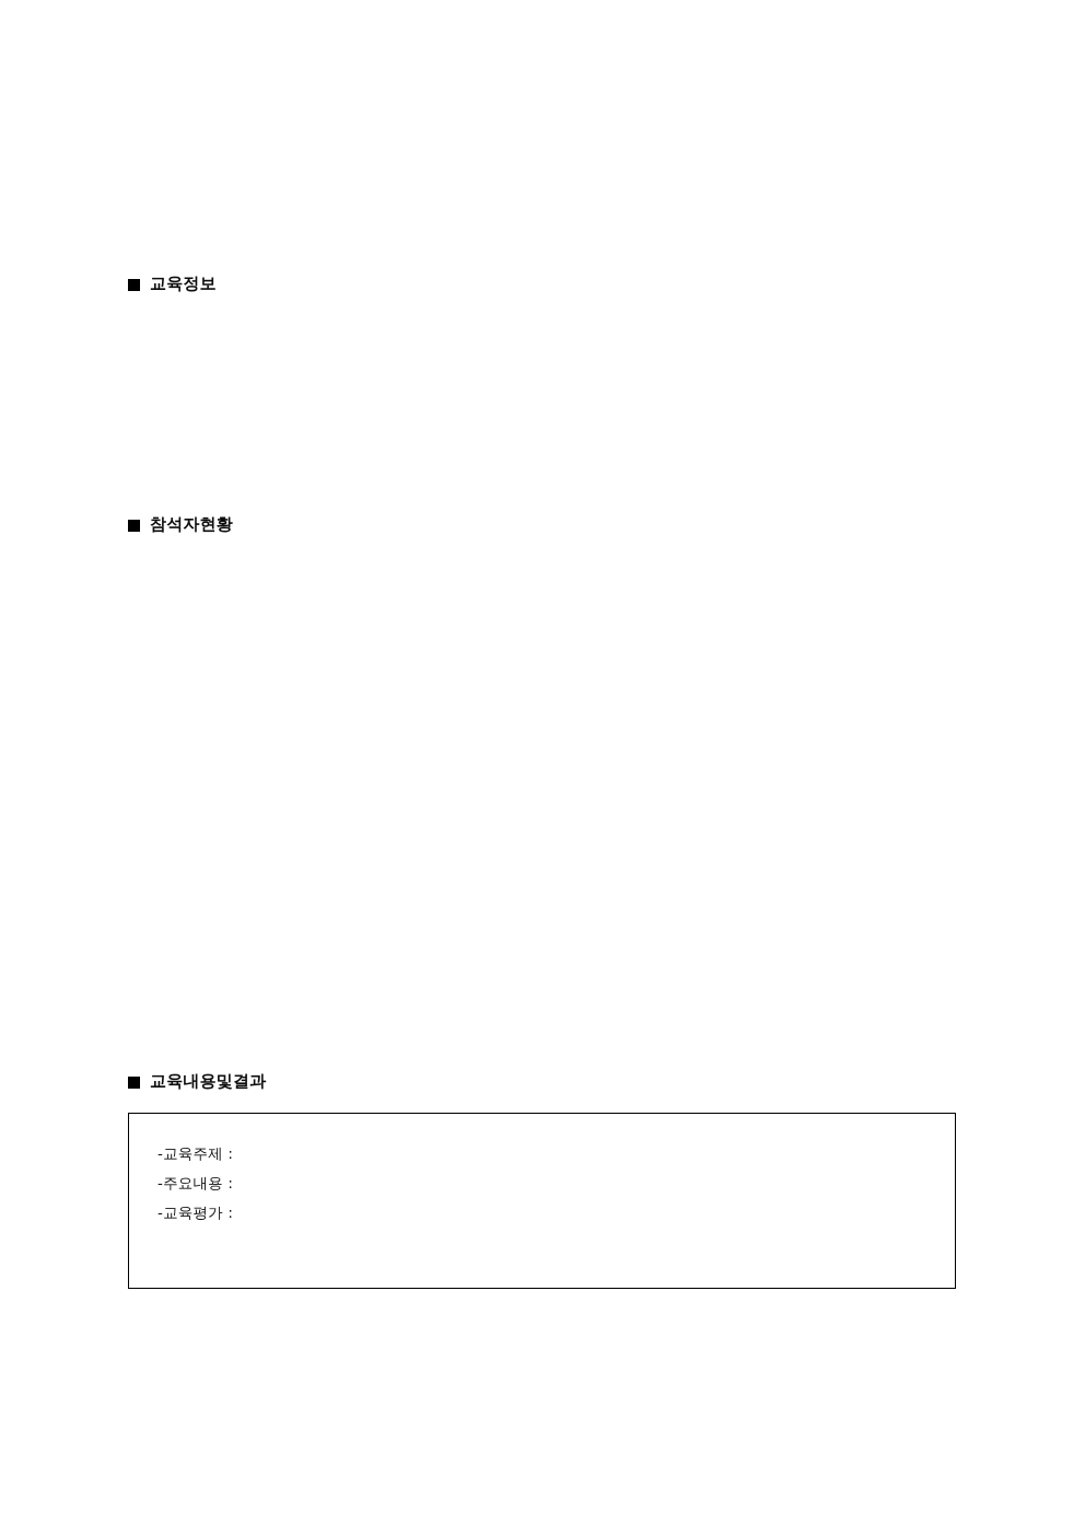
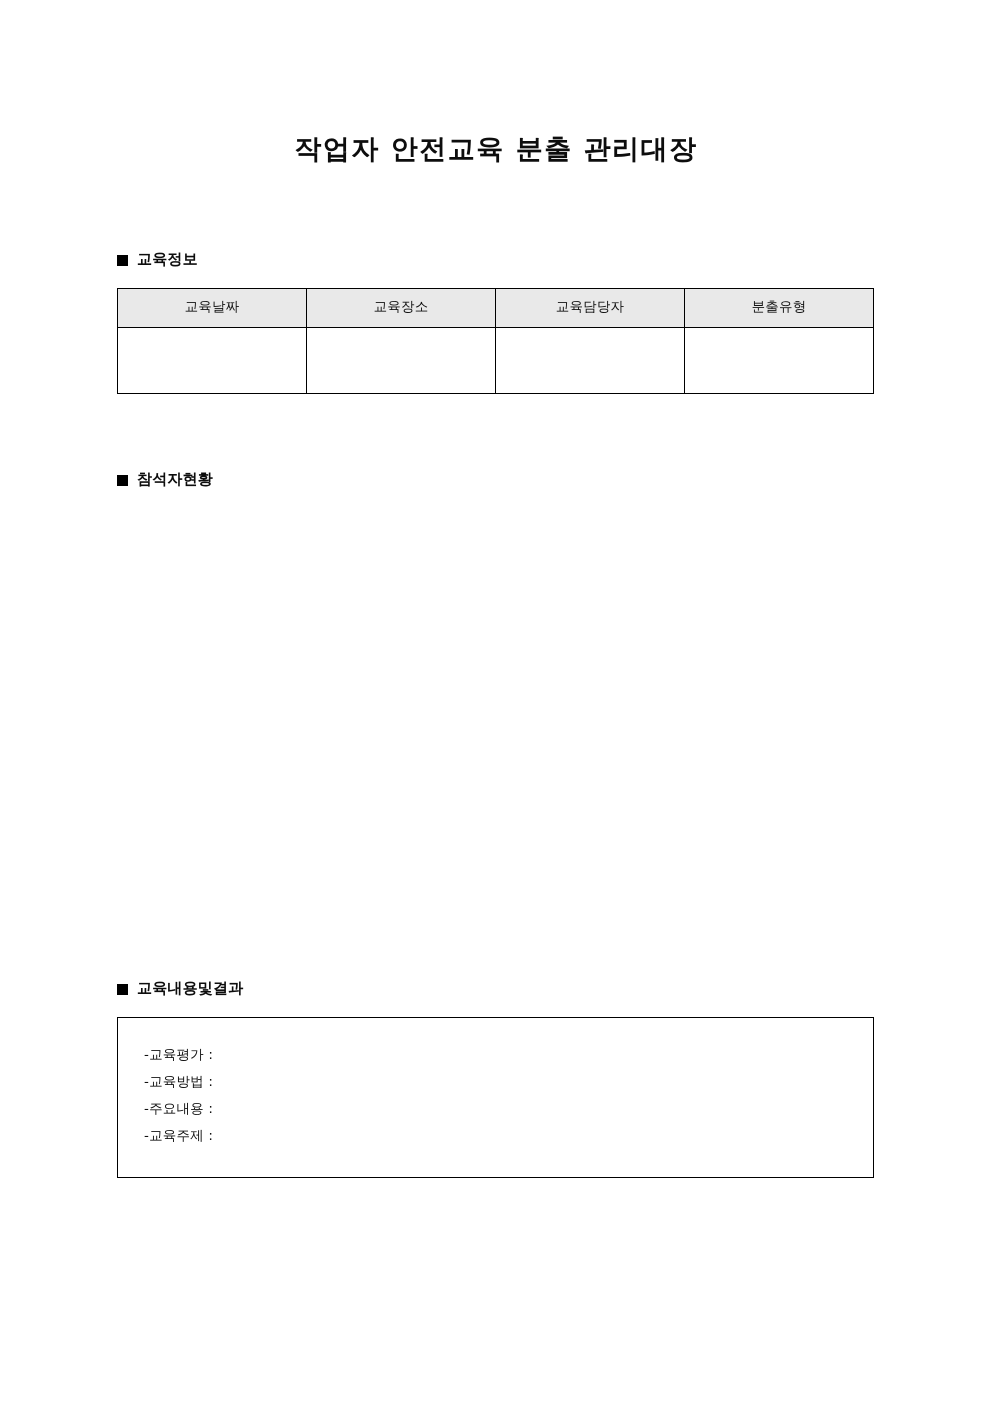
+ 작업자 안전교육 분출 관리대장
  교육정보
+ 교육날짜	교육장소	교육담당자	분출유형
  참석자현황
  교육내용및결과
- -교육주제 :
+ -교육평가 :
+ -교육방법 :
  -주요내용 :
- -교육평가 :
+ -교육주제 :
